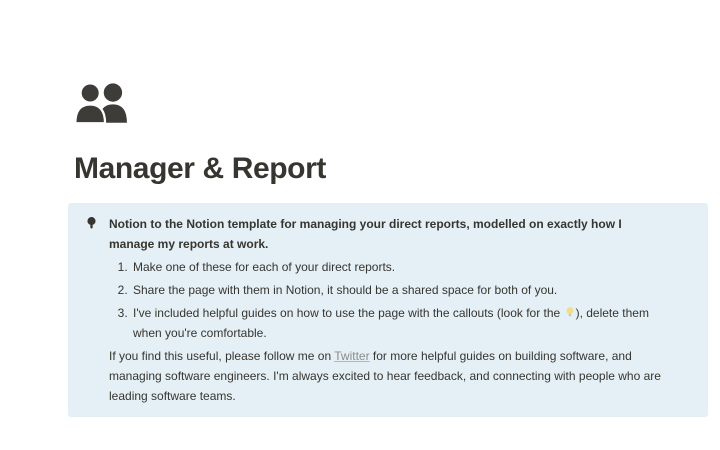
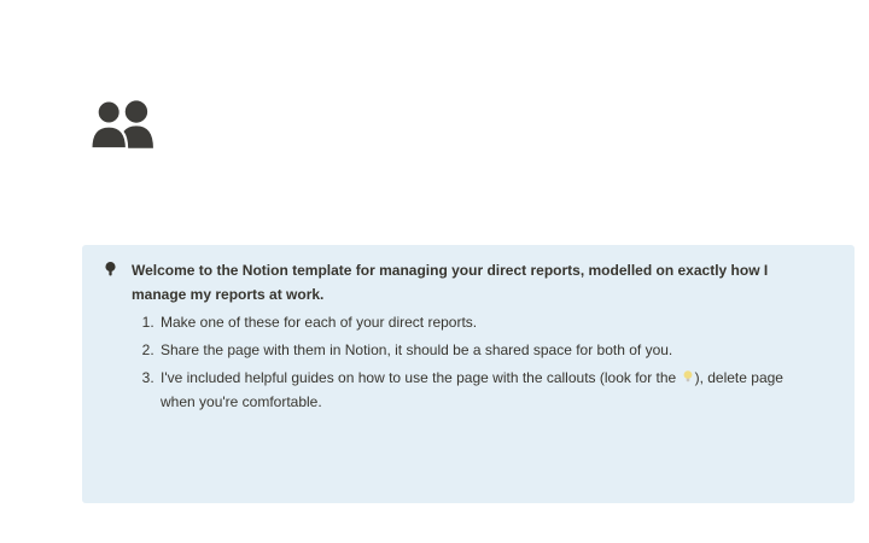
- Manager & Report
- Notion to the Notion template for managing your direct reports, modelled on exactly how I manage my reports at work.
+ Welcome to the Notion template for managing your direct reports, modelled on exactly how I manage my reports at work.
  Make one of these for each of your direct reports.
  Share the page with them in Notion, it should be a shared space for both of you.
- I've included helpful guides on how to use the page with the callouts (look for the ), delete them when you're comfortable.
+ I've included helpful guides on how to use the page with the callouts (look for the ), delete page when you're comfortable.
- If you find this useful, please follow me on Twitter for more helpful guides on building software, and managing software engineers. I'm always excited to hear feedback, and connecting with people who are leading software teams.
